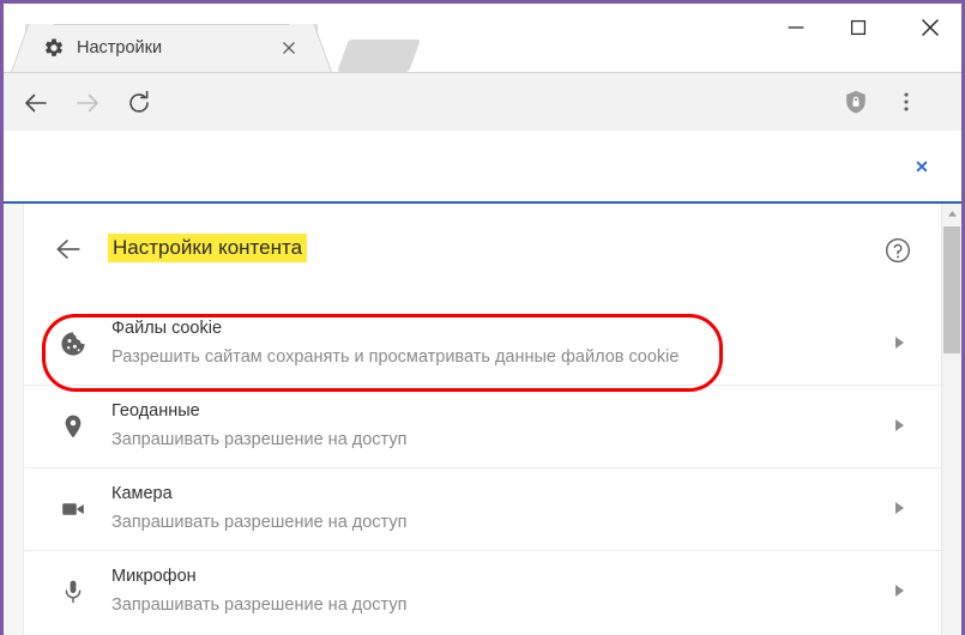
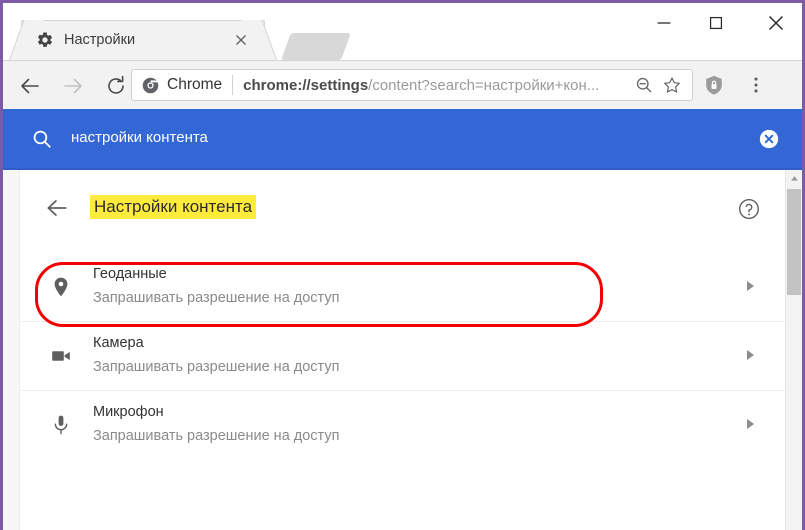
  Настройки
+ Chrome
+ chrome://settings/content?search=настройки+кон...
+ настройки контента
  Настройки контента
- Файлы cookie
- Разрешить сайтам сохранять и просматривать данные файлов cookie
  Геоданные
  Запрашивать разрешение на доступ
  Камера
  Запрашивать разрешение на доступ
  Микрофон
  Запрашивать разрешение на доступ
